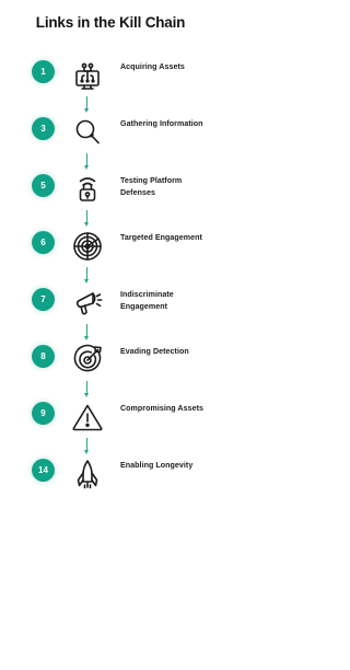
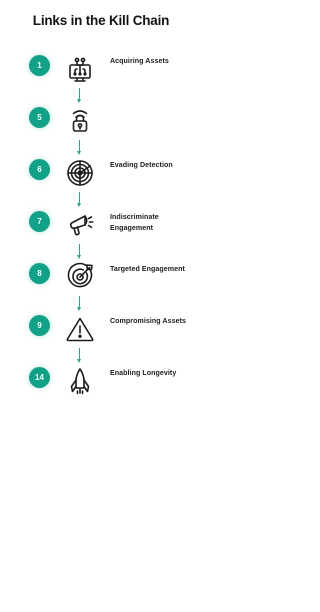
  Links in the Kill Chain
  1
  Acquiring Assets
- 3
- Gathering Information
  5
- Testing Platform Defenses
  6
- Targeted Engagement
+ Evading Detection
  7
  Indiscriminate Engagement
  8
- Evading Detection
+ Targeted Engagement
  9
  Compromising Assets
  14
  Enabling Longevity
